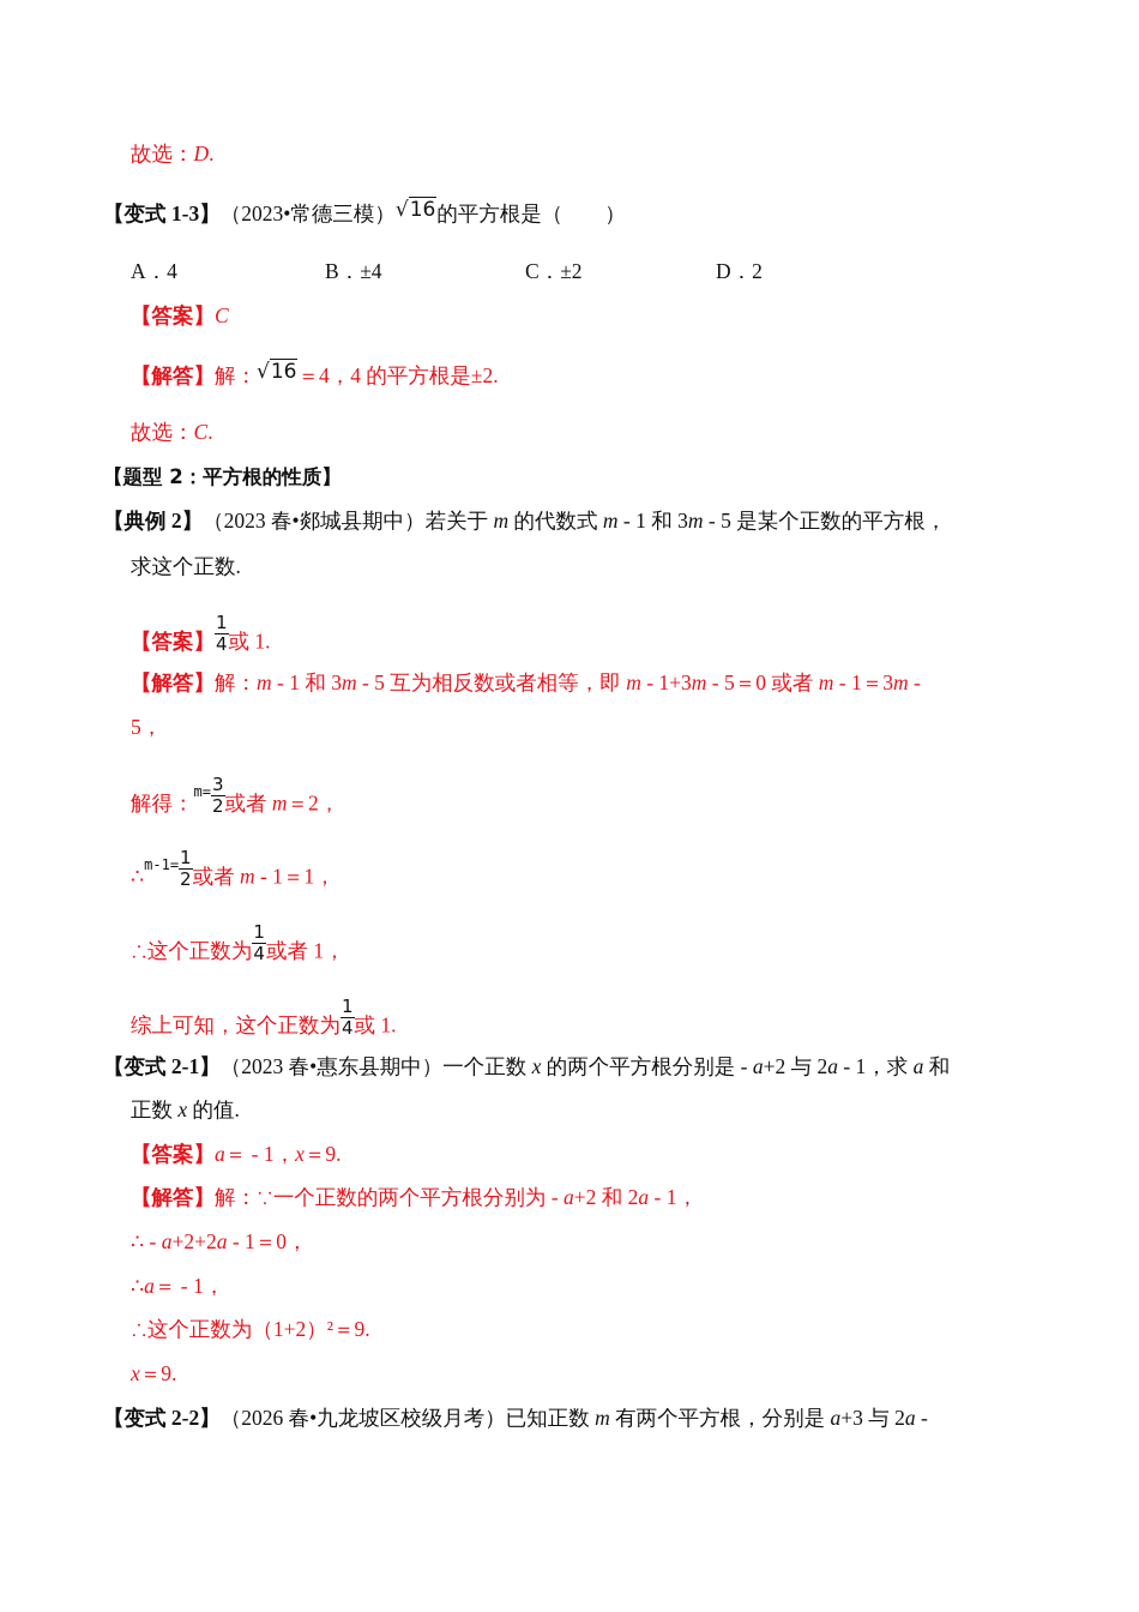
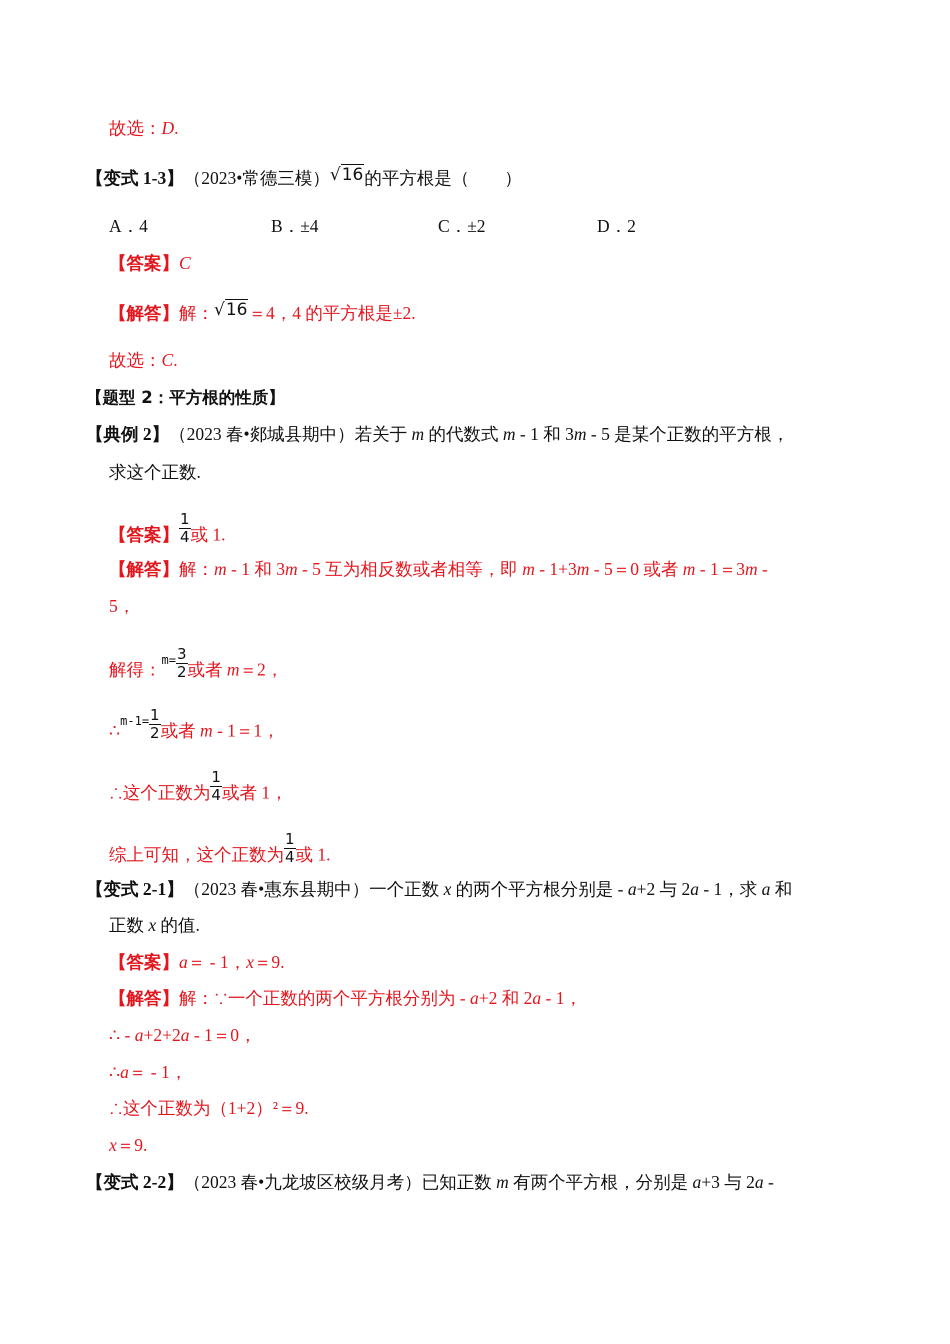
  故选：D.
  【变式 1-3】（2023•常德三模）√16的平方根是（ ）
  A．4
  B．±4
  C．±2
  D．2
  【答案】C
  【解答】解：√16＝4，4 的平方根是±2.
  故选：C.
  【题型 2：平方根的性质】
  【典例 2】（2023 春•郯城县期中）若关于 m 的代数式 m - 1 和 3m - 5 是某个正数的平方根，
  求这个正数.
  【答案】
  1
  4
  或 1.
  【解答】解：m - 1 和 3m - 5 互为相反数或者相等，即 m - 1+3m - 5＝0 或者 m - 1＝3m -
  5，
  解得：m=
  3
  2
  或者 m＝2，
  ∴m-1=
  1
  2
  或者 m - 1＝1，
  ∴这个正数为
  1
  4
  或者 1，
  综上可知，这个正数为
  1
  4
  或 1.
  【变式 2-1】（2023 春•惠东县期中）一个正数 x 的两个平方根分别是 - a+2 与 2a - 1，求 a 和
  正数 x 的值.
  【答案】a＝ - 1，x＝9.
  【解答】解：∵一个正数的两个平方根分别为 - a+2 和 2a - 1，
  ∴ - a+2+2a - 1＝0，
  ∴a＝ - 1，
  ∴这个正数为（1+2）²＝9.
  x＝9.
- 【变式 2-2】（2026 春•九龙坡区校级月考）已知正数 m 有两个平方根，分别是 a+3 与 2a -
+ 【变式 2-2】（2023 春•九龙坡区校级月考）已知正数 m 有两个平方根，分别是 a+3 与 2a -
